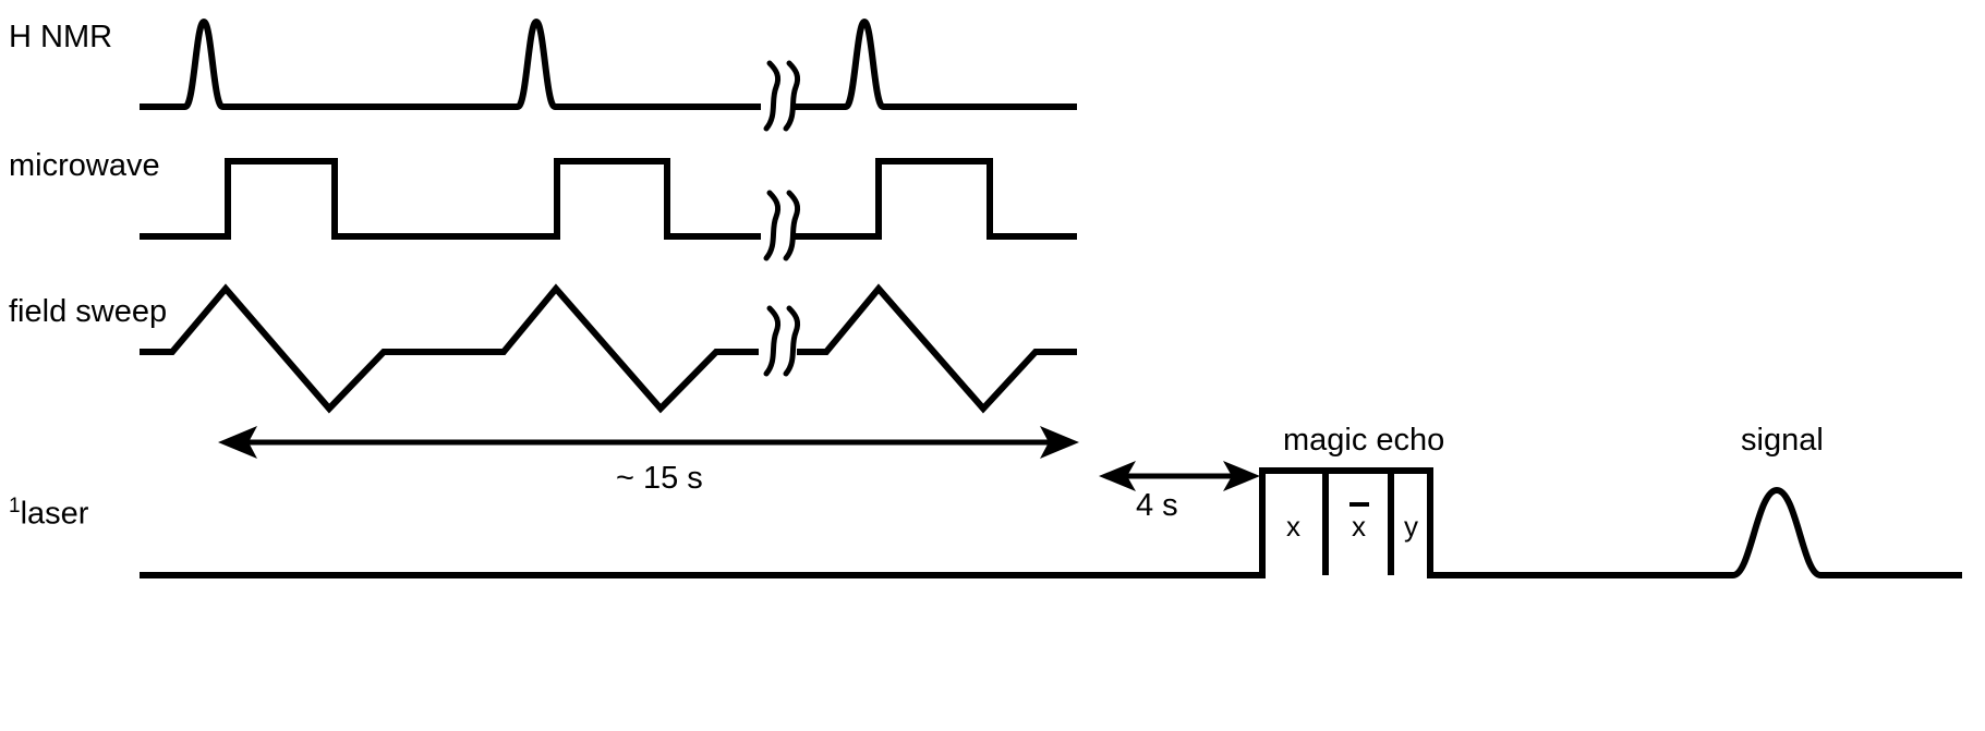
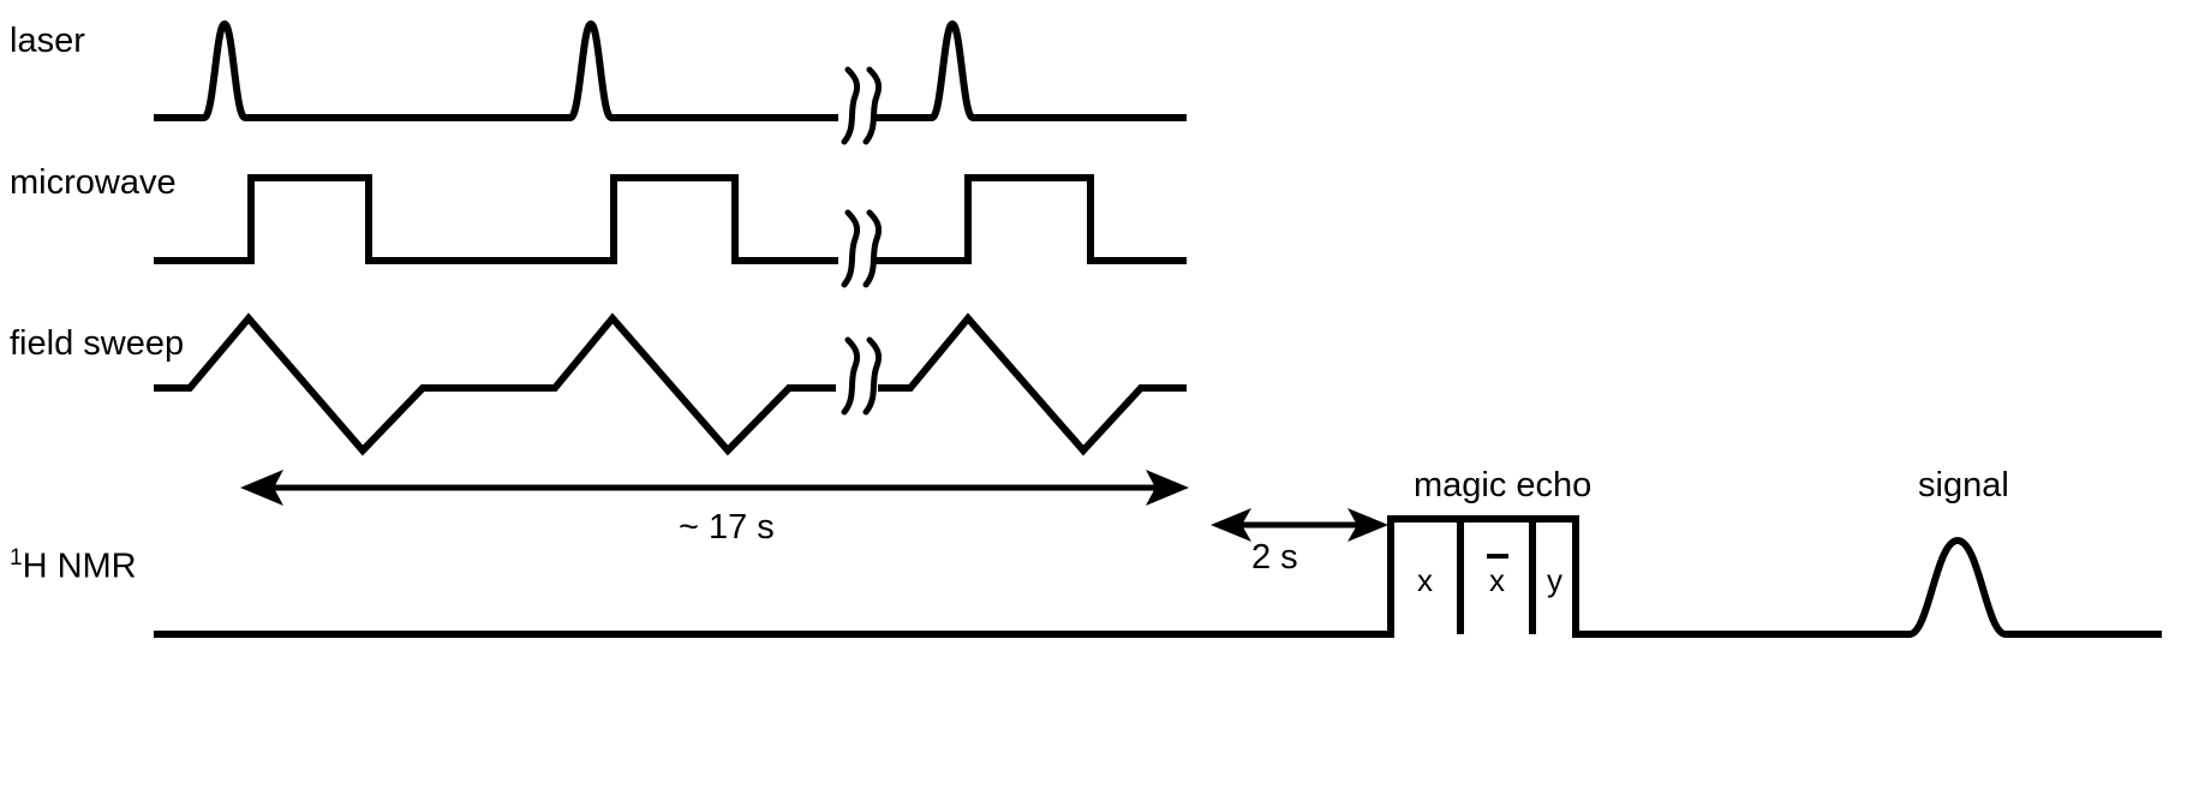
- H NMR
+ laser
  microwave
  field sweep
- 1laser
+ 1H NMR
- ~ 15 s
+ ~ 17 s
- 4 s
+ 2 s
  magic echo
  signal
  x
  x
  y
